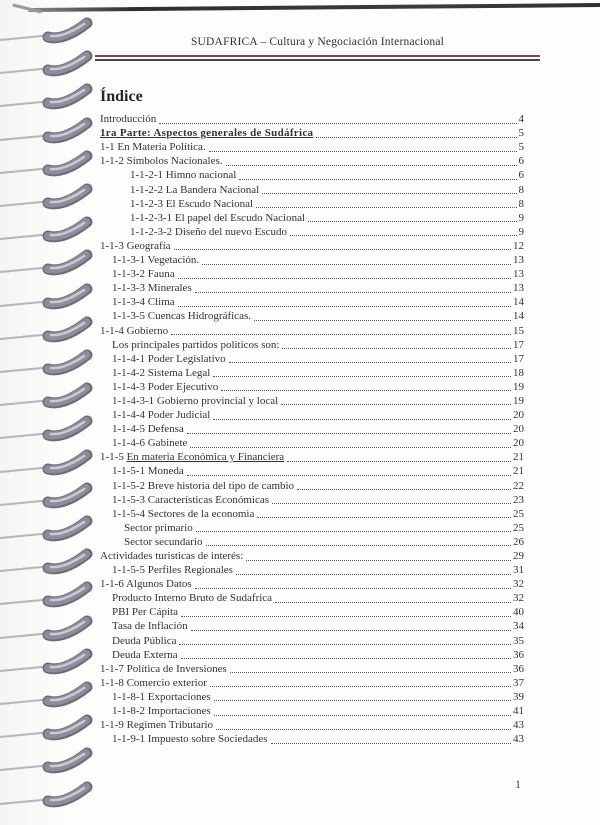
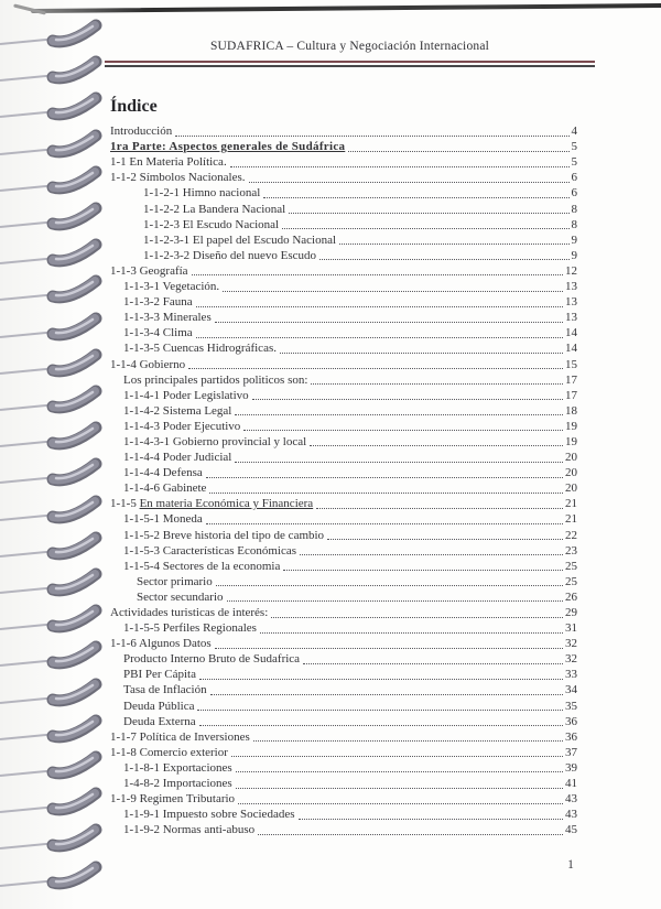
  SUDAFRICA – Cultura y Negociación Internacional
  Índice
  Introducción
  4
  1ra Parte: Aspectos generales de Sudáfrica
  5
  1-1 En Materia Política.
  5
  1-1-2 Símbolos Nacionales.
  6
  1-1-2-1 Himno nacional
  6
  1-1-2-2 La Bandera Nacional
  8
  1-1-2-3 El Escudo Nacional
  8
  1-1-2-3-1 El papel del Escudo Nacional
  9
  1-1-2-3-2 Diseño del nuevo Escudo
  9
  1-1-3 Geografía
  12
  1-1-3-1 Vegetación.
  13
  1-1-3-2 Fauna
  13
  1-1-3-3 Minerales
  13
  1-1-3-4 Clima
  14
  1-1-3-5 Cuencas Hidrográficas.
  14
  1-1-4 Gobierno
  15
  Los principales partidos politicos son:
  17
  1-1-4-1 Poder Legislativo
  17
  1-1-4-2 Sistema Legal
  18
  1-1-4-3 Poder Ejecutivo
  19
  1-1-4-3-1 Gobierno provincial y local
  19
  1-1-4-4 Poder Judicial
  20
- 1-1-4-5 Defensa
+ 1-1-4-4 Defensa
  20
  1-1-4-6 Gabinete
  20
  1-1-5 En materia Económica y Financiera
  21
  1-1-5-1 Moneda
  21
  1-1-5-2 Breve historia del tipo de cambio
  22
  1-1-5-3 Características Económicas
  23
  1-1-5-4 Sectores de la economia
  25
  Sector primario
  25
  Sector secundario
  26
  Actividades turisticas de interés:
  29
  1-1-5-5 Perfiles Regionales
  31
  1-1-6 Algunos Datos
  32
  Producto Interno Bruto de Sudafrica
  32
  PBI Per Cápita
- 40
+ 33
  Tasa de Inflación
  34
  Deuda Pública
  35
  Deuda Externa
  36
  1-1-7 Política de Inversiones
  36
  1-1-8 Comercio exterior
  37
  1-1-8-1 Exportaciones
  39
- 1-1-8-2 Importaciones
+ 1-4-8-2 Importaciones
  41
  1-1-9 Regimen Tributario
  43
  1-1-9-1 Impuesto sobre Sociedades
  43
+ 1-1-9-2 Normas anti-abuso
+ 45
  1
